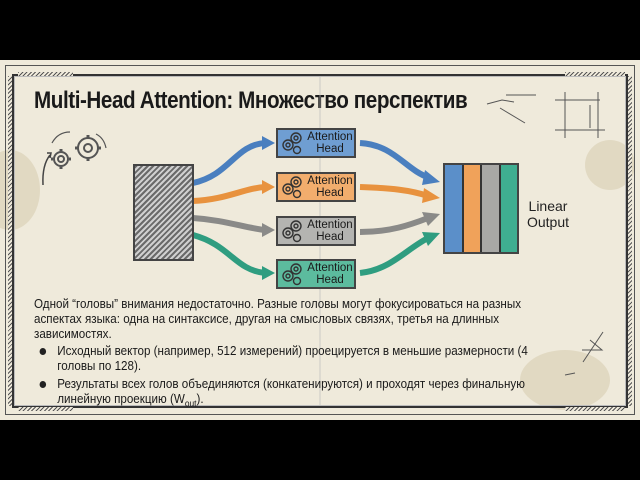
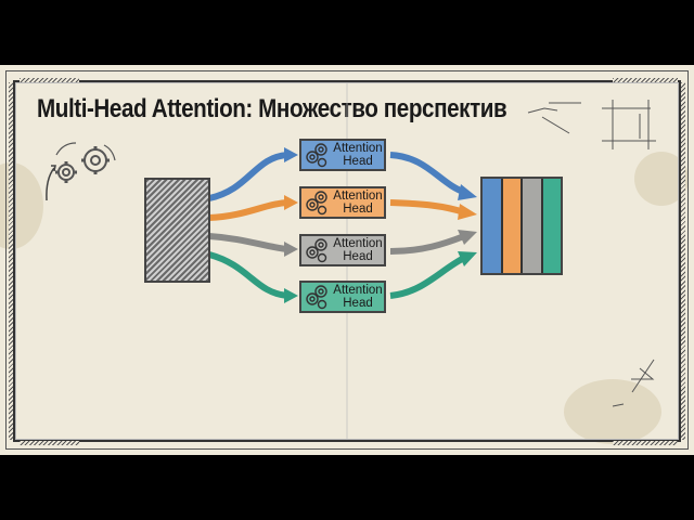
  Multi-Head Attention: Множество перспектив
  Attention
  Head
  Attention
  Head
  Attention
  Head
  Attention
  Head
- Linear
- Output
- Одной “головы” внимания недостаточно. Разные головы могут фокусироваться на разных аспектах языка: одна на синтаксисе, другая на смысловых связях, третья на длинных зависимостях.
- Исходный вектор (например, 512 измерений) проецируется в меньшие размерности (4 головы по 128).
- Результаты всех голов объединяются (конкатенируются) и проходят через финальную линейную проекцию (Wout).
